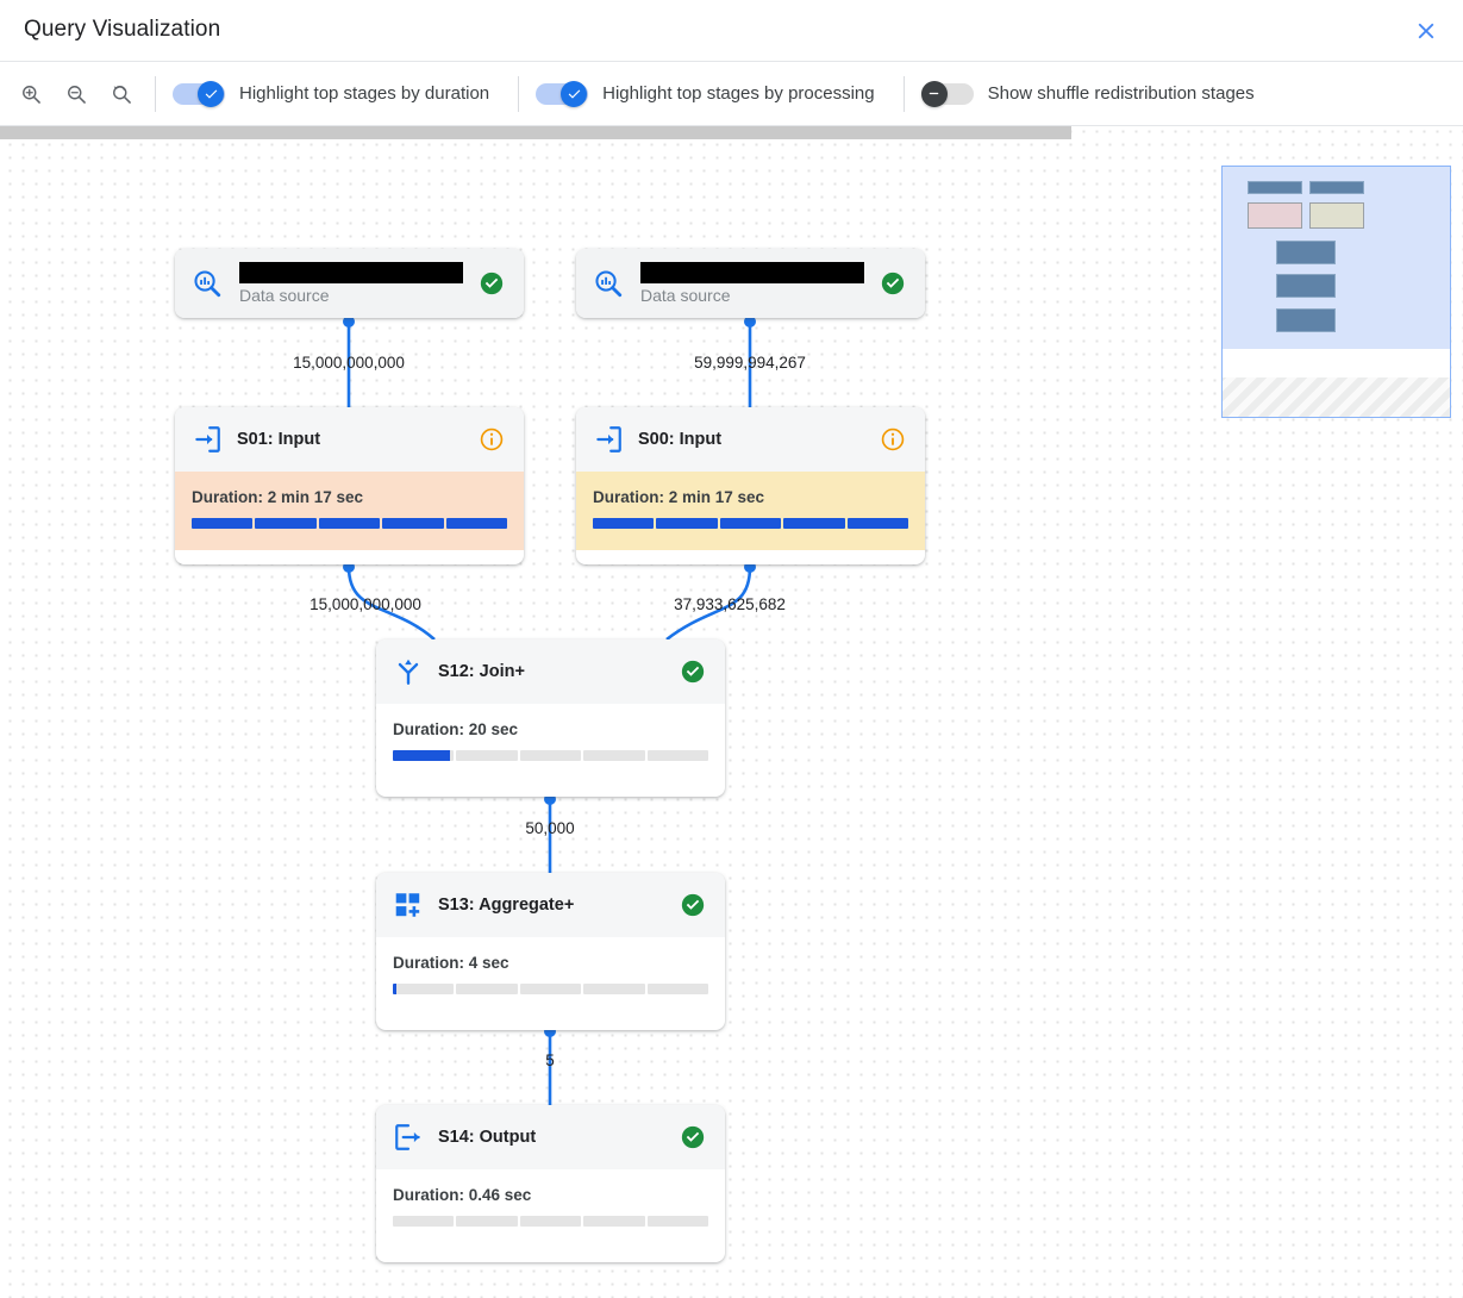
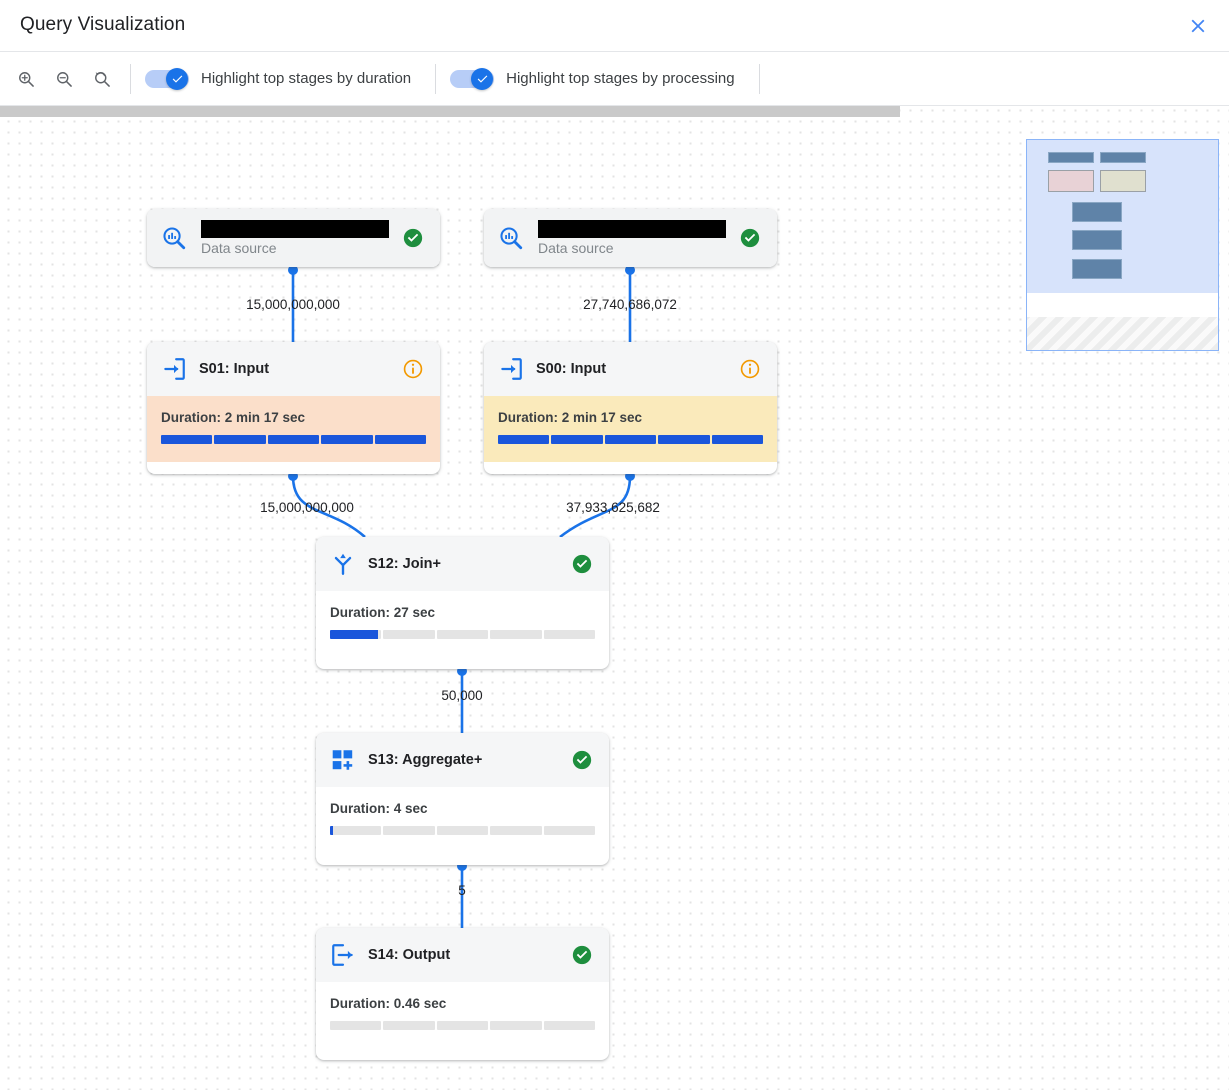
  Query Visualization
  Highlight top stages by duration
  Highlight top stages by processing
- Show shuffle redistribution stages
  15,000,000,000
- 59,999,994,267
+ 27,740,686,072
  15,000,000,000
  37,933,625,682
  50,000
  5
  Data source
  Data source
  S01: Input
  Duration: 2 min 17 sec
  S00: Input
  Duration: 2 min 17 sec
  S12: Join+
- Duration: 20 sec
+ Duration: 27 sec
  S13: Aggregate+
  Duration: 4 sec
  S14: Output
  Duration: 0.46 sec
